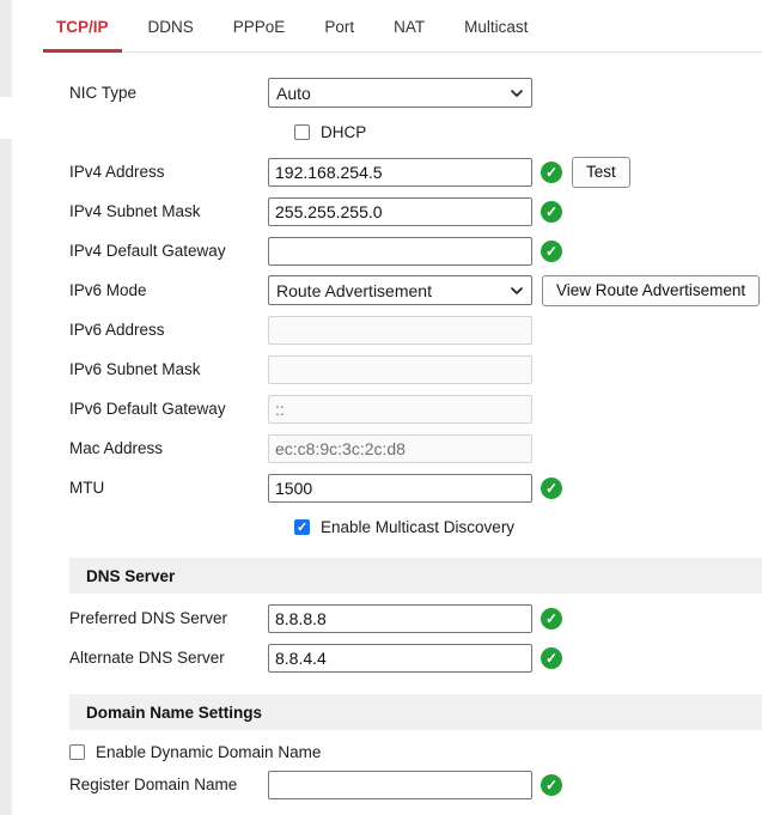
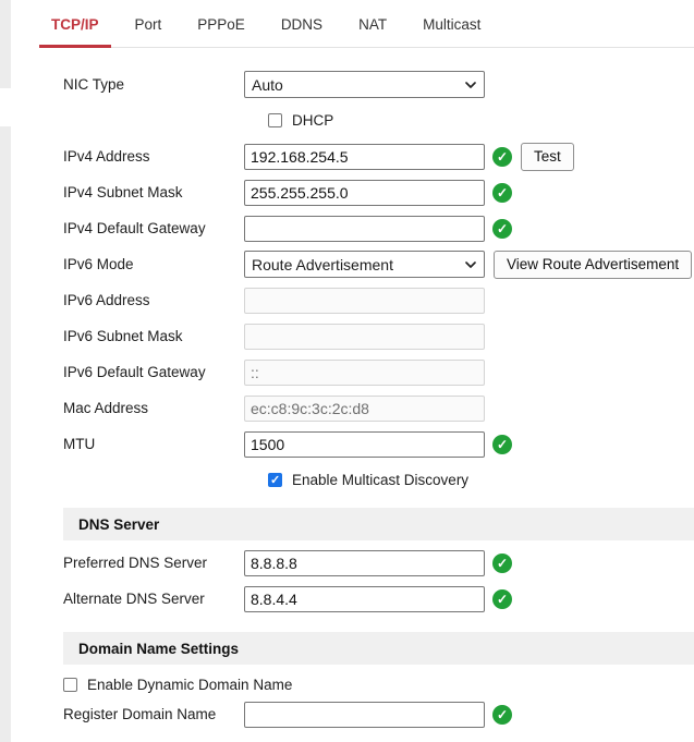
  TCP/IP
- DDNS
+ Port
  PPPoE
- Port
+ DDNS
  NAT
  Multicast
  NIC Type
  Auto
  DHCP
  IPv4 Address
  192.168.254.5
  ✓
  Test
  IPv4 Subnet Mask
  255.255.255.0
  ✓
  IPv4 Default Gateway
  ✓
  IPv6 Mode
  Route Advertisement
  View Route Advertisement
  IPv6 Address
  IPv6 Subnet Mask
  IPv6 Default Gateway
  ::
  Mac Address
  ec:c8:9c:3c:2c:d8
  MTU
  1500
  ✓
  Enable Multicast Discovery
  DNS Server
  Preferred DNS Server
  8.8.8.8
  ✓
  Alternate DNS Server
  8.8.4.4
  ✓
  Domain Name Settings
  Enable Dynamic Domain Name
  Register Domain Name
  ✓
